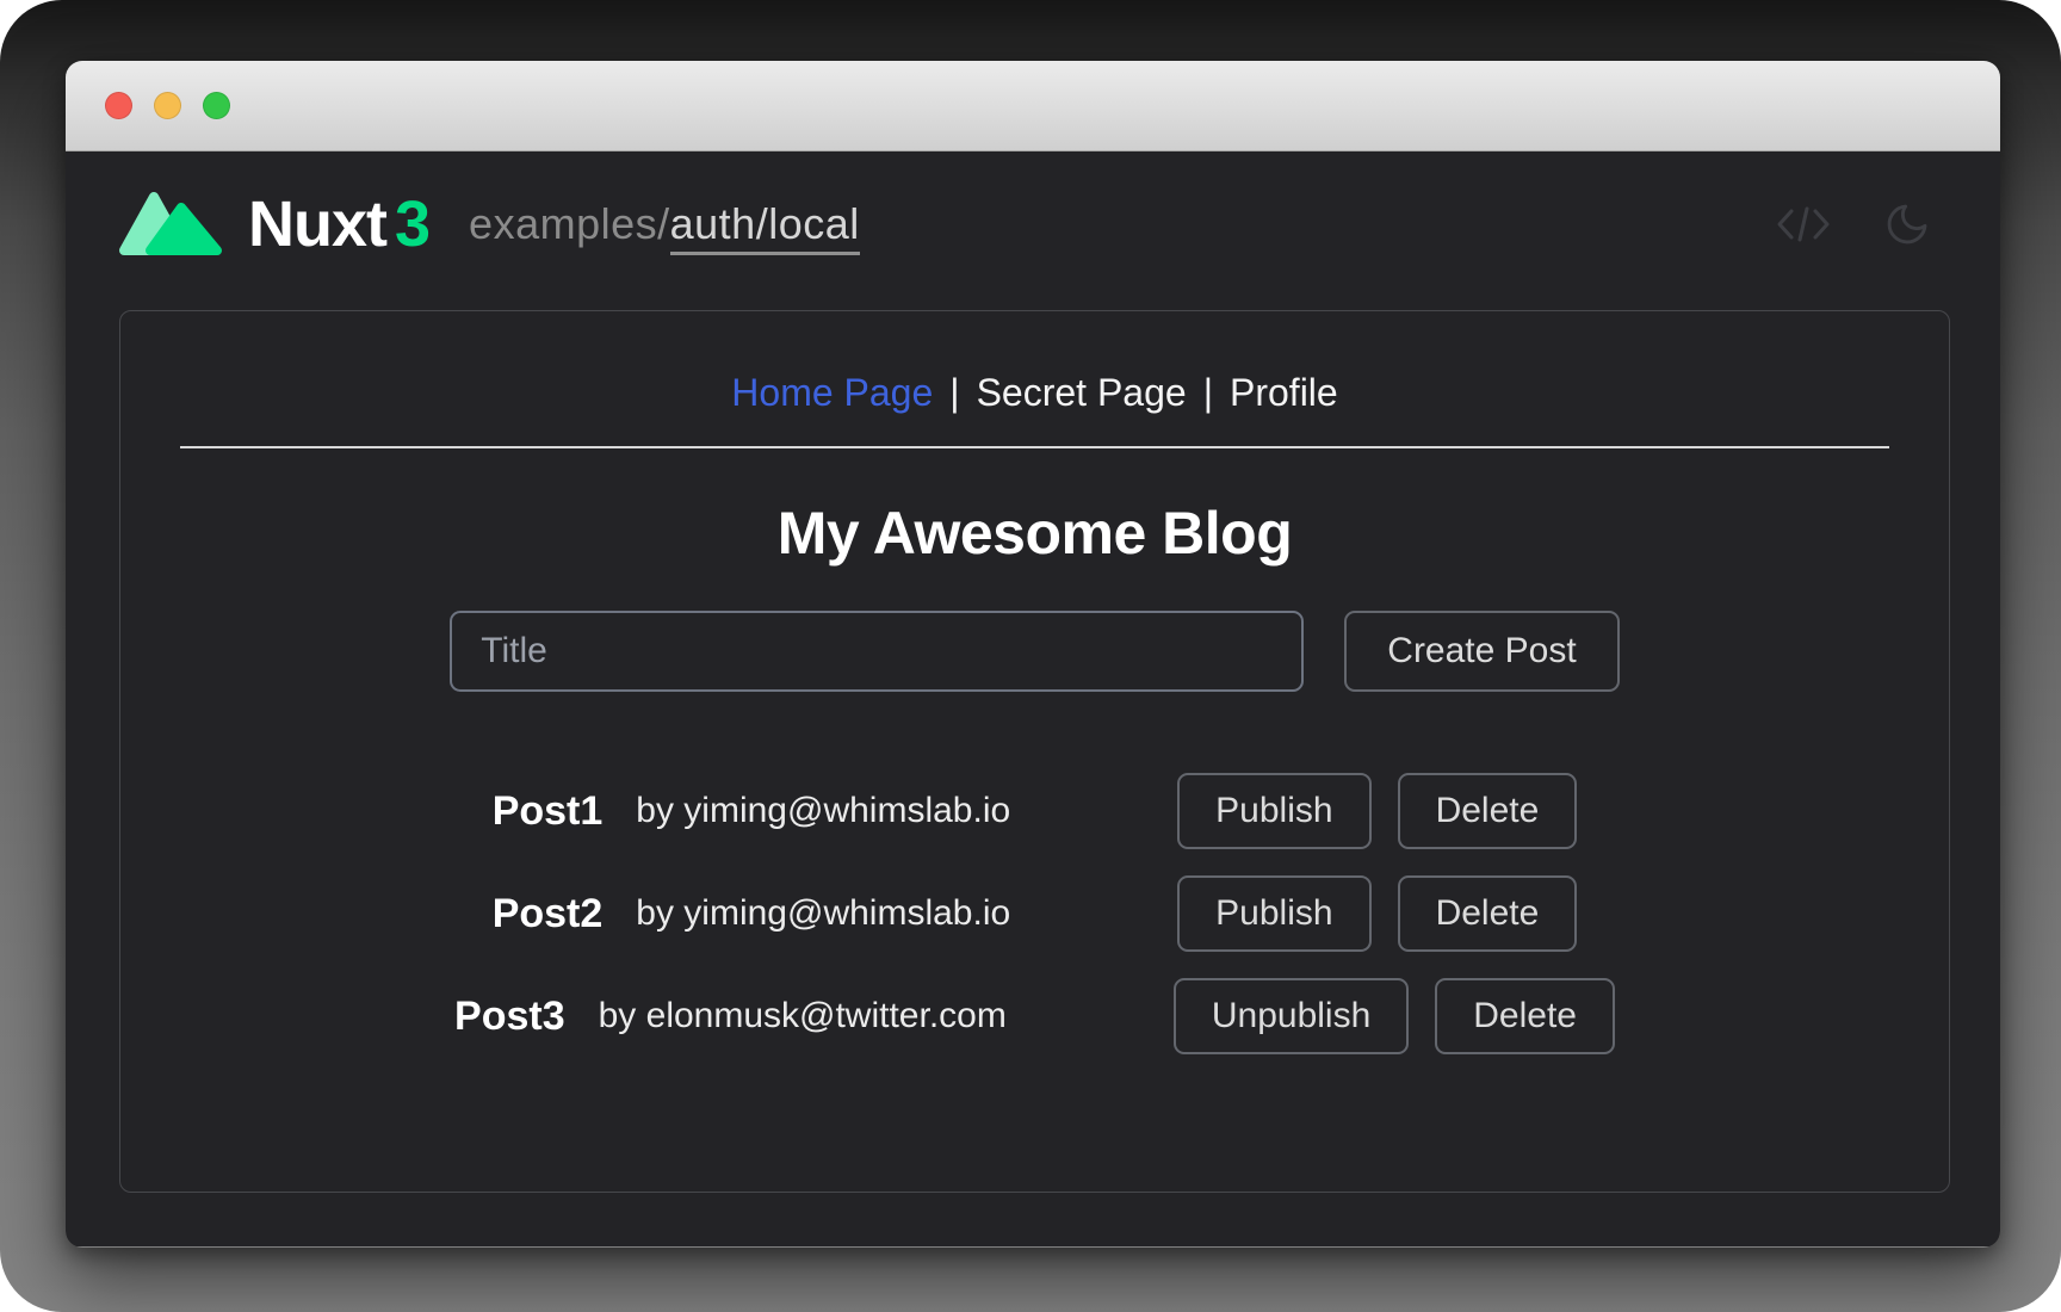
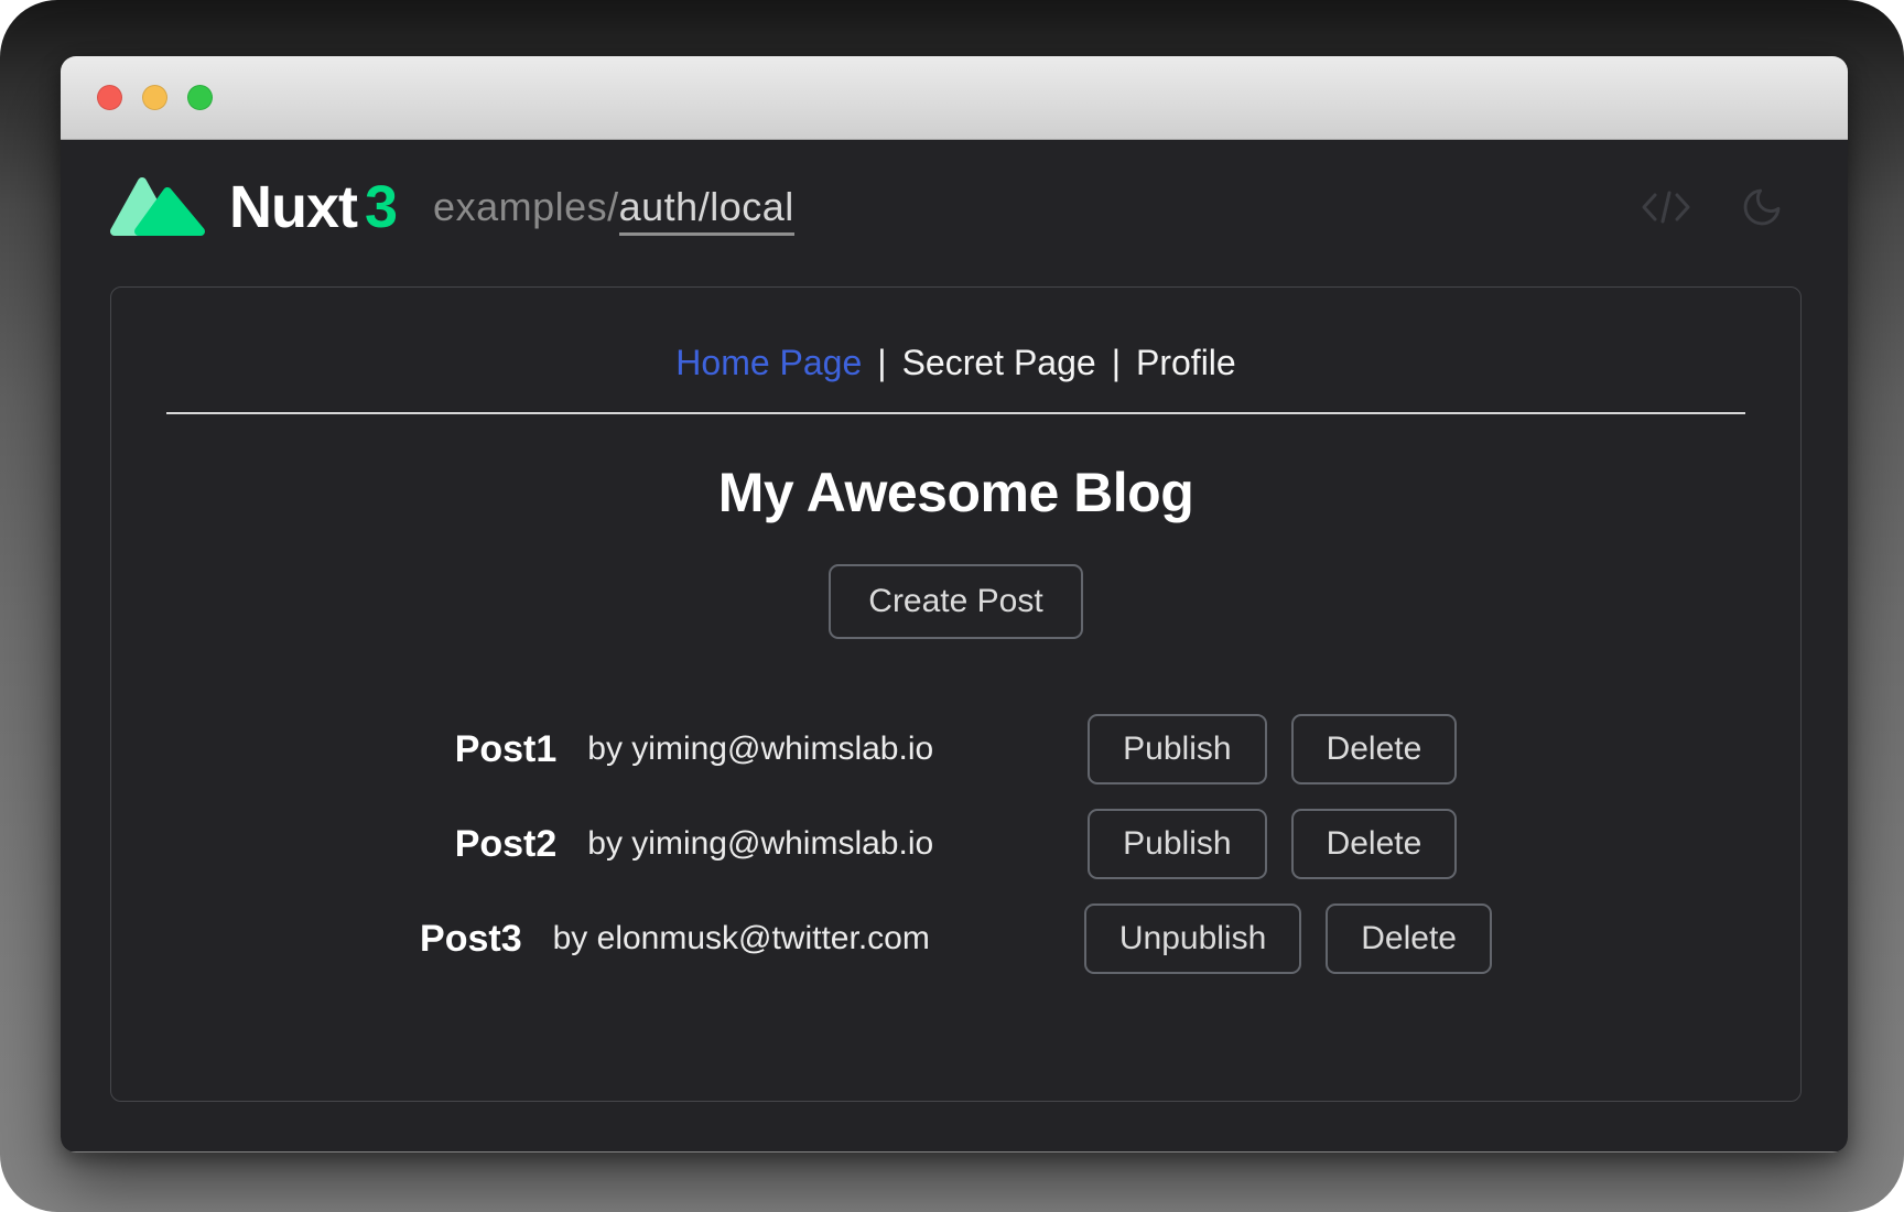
  Nuxt
  3
  examples/auth/local
  Home Page
  |
  Secret Page
  |
  Profile
  My Awesome Blog
- Title
  Create Post
  Post1
  by yiming@whimslab.io
  Publish
  Delete
  Post2
  by yiming@whimslab.io
  Publish
  Delete
  Post3
  by elonmusk@twitter.com
  Unpublish
  Delete
